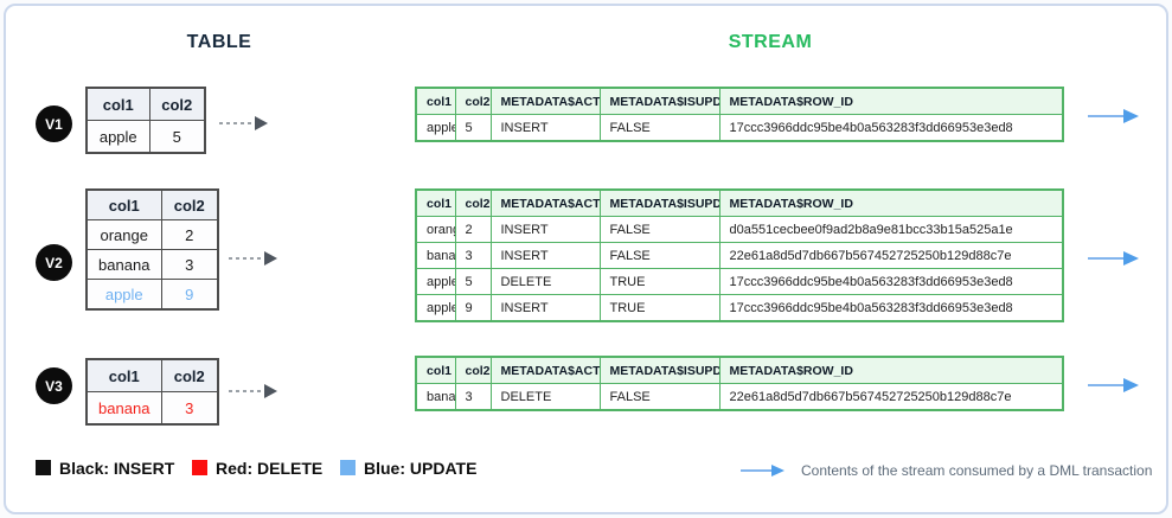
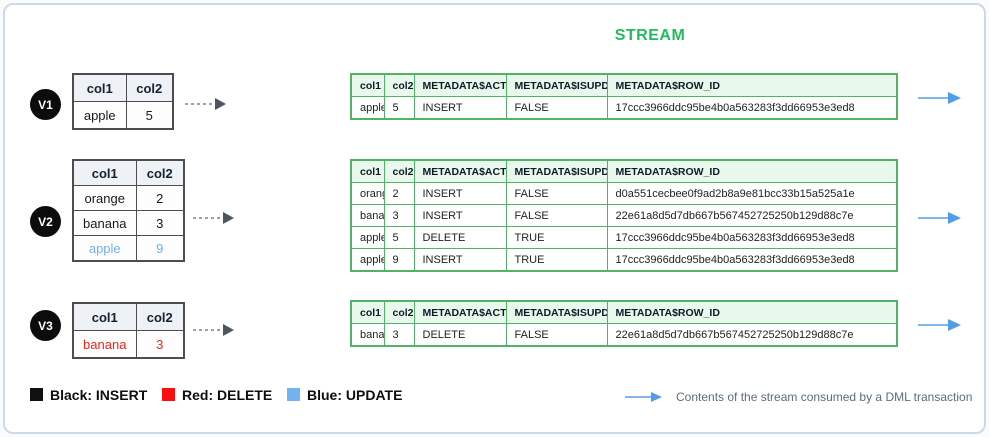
- TABLE
  STREAM
  V1
  col1	col2
  apple	5
  col1	col2	METADATA$ACT	METADATA$ISUPD	METADATA$ROW_ID
  appl	5	INSERT	FALSE	17ccc3966ddc95be4b0a563283f3dd66953e3ed8
  V2
  col1	col2
  orange	2
  banana	3
  apple	9
  col1	col2	METADATA$ACT	METADATA$ISUPD	METADATA$ROW_ID
  oran	2	INSERT	FALSE	d0a551cecbee0f9ad2b8a9e81bcc33b15a525a1e
  bana	3	INSERT	FALSE	22e61a8d5d7db667b567452725250b129d88c7e
  appl	5	DELETE	TRUE	17ccc3966ddc95be4b0a563283f3dd66953e3ed8
  appl	9	INSERT	TRUE	17ccc3966ddc95be4b0a563283f3dd66953e3ed8
  V3
  col1	col2
  banana	3
  col1	col2	METADATA$ACT	METADATA$ISUPD	METADATA$ROW_ID
  bana	3	DELETE	FALSE	22e61a8d5d7db667b567452725250b129d88c7e
  Black: INSERT
  Red: DELETE
  Blue: UPDATE
  Contents of the stream consumed by a DML transaction
